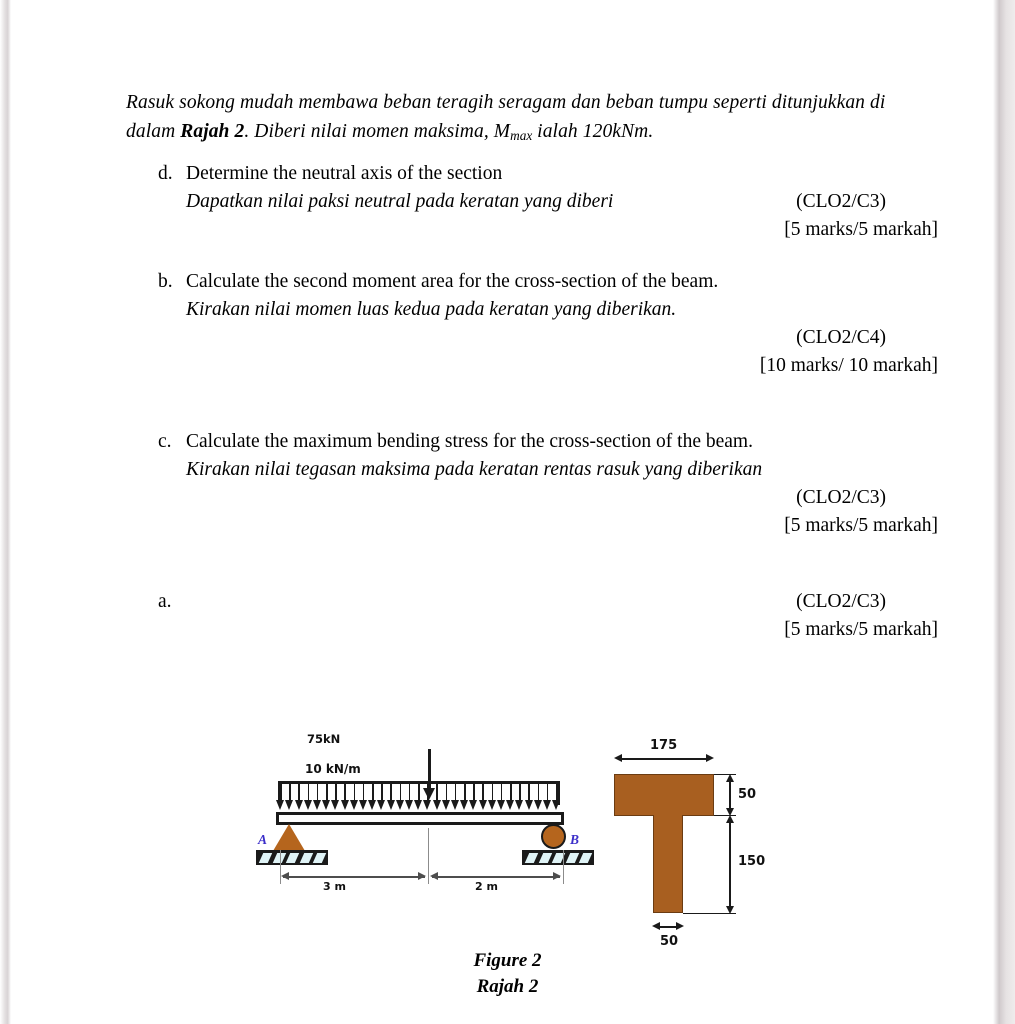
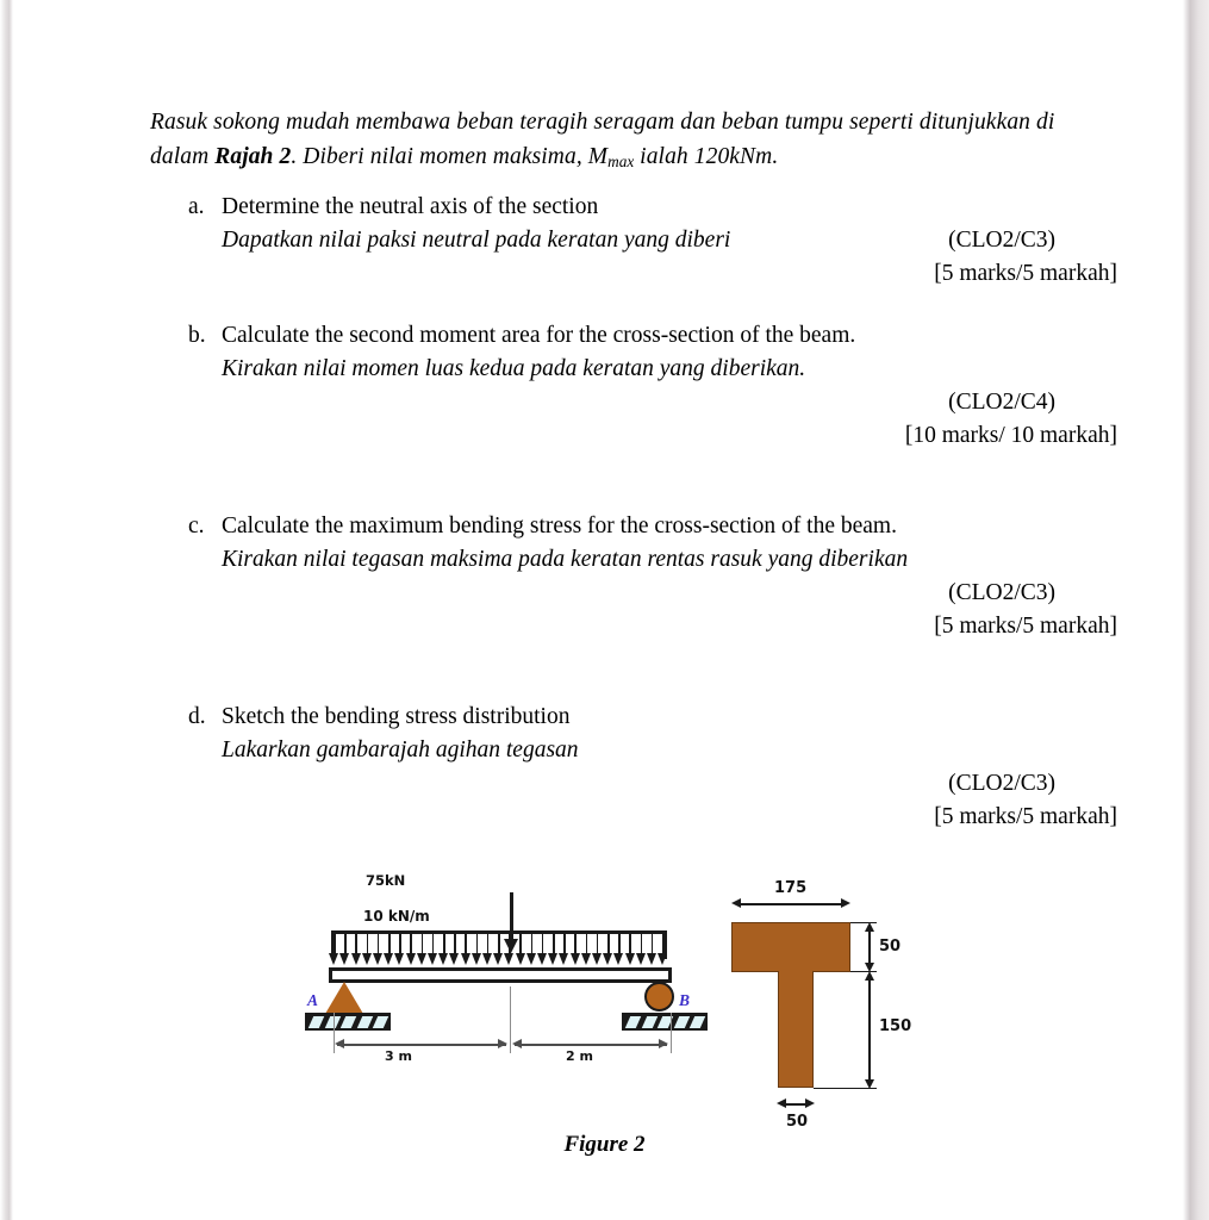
  Rasuk sokong mudah membawa beban teragih seragam dan beban tumpu seperti ditunjukkan di dalam Rajah 2. Diberi nilai momen maksima, Mmax ialah 120kNm.
- d.
+ a.
  Determine the neutral axis of the section
  Dapatkan nilai paksi neutral pada keratan yang diberi
  (CLO2/C3)
  [5 marks/5 markah]
  b.
  Calculate the second moment area for the cross-section of the beam.
  Kirakan nilai momen luas kedua pada keratan yang diberikan.
  (CLO2/C4)
  [10 marks/ 10 markah]
  c.
  Calculate the maximum bending stress for the cross-section of the beam.
  Kirakan nilai tegasan maksima pada keratan rentas rasuk yang diberikan
  (CLO2/C3)
  [5 marks/5 markah]
- a.
+ d.
+ Sketch the bending stress distribution
+ Lakarkan gambarajah agihan tegasan
  (CLO2/C3)
  [5 marks/5 markah]
  75kN
  10 kN/m
  A
  B
  3 m
  2 m
  175
  50
  150
  50
  Figure 2
- Rajah 2
